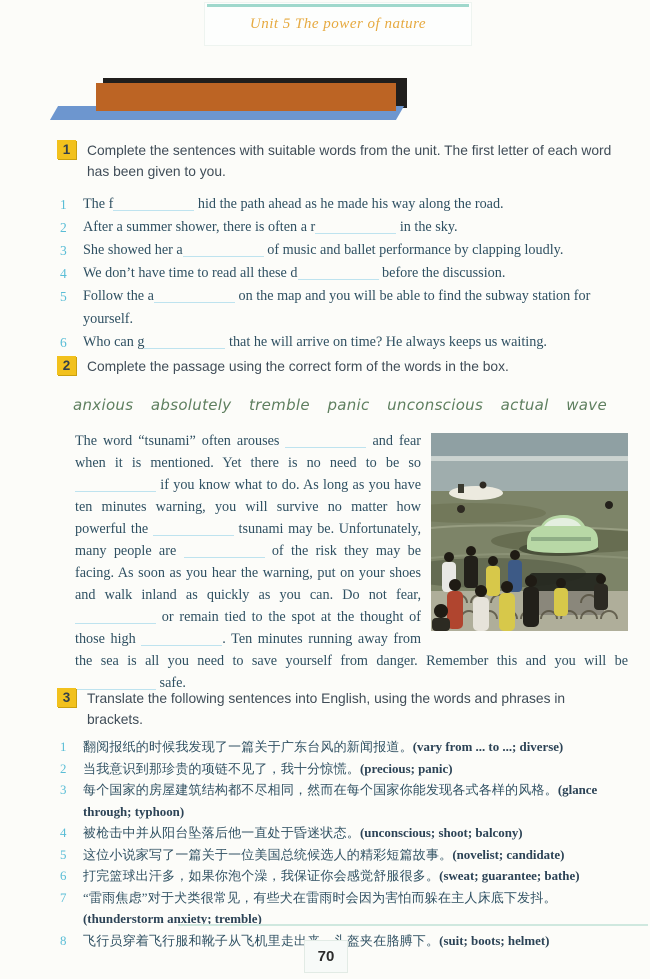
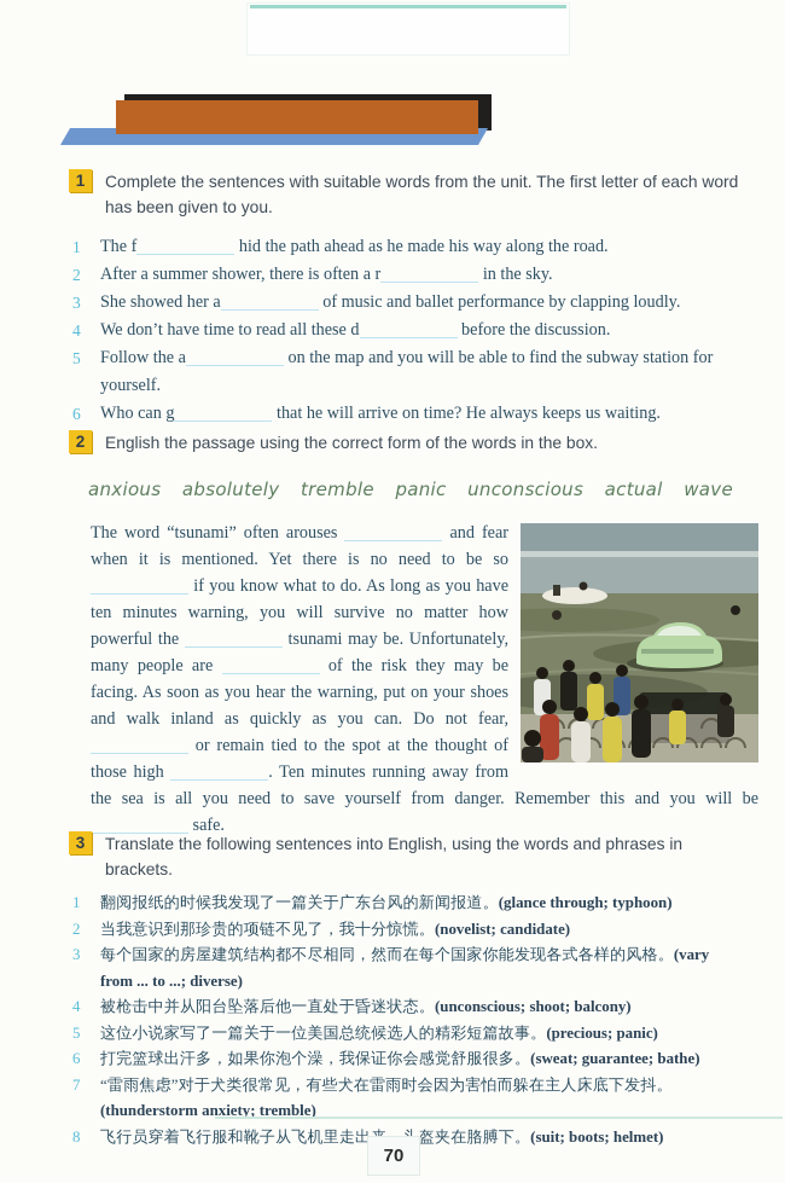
- Unit 5 The power of nature
  1
  Complete the sentences with suitable words from the unit. The first letter of each word has been given to you.
  1
  The f hid the path ahead as he made his way along the road.
  2
  After a summer shower, there is often a r in the sky.
  3
  She showed her a of music and ballet performance by clapping loudly.
  4
  We don’t have time to read all these d before the discussion.
  5
  Follow the a on the map and you will be able to find the subway station for yourself.
  6
  Who can g that he will arrive on time? He always keeps us waiting.
  2
- Complete the passage using the correct form of the words in the box.
+ English the passage using the correct form of the words in the box.
  anxious
  absolutely
  tremble
  panic
  unconscious
  actual
  wave
  The word “tsunami” often arouses and fear when it is mentioned. Yet there is no need to be so if you know what to do. As long as you have ten minutes warning, you will survive no matter how powerful the tsunami may be. Unfortunately, many people are of the risk they may be facing. As soon as you hear the warning, put on your shoes and walk inland as quickly as you can. Do not fear, or remain tied to the spot at the thought of those high . Ten minutes running away from the sea is all you need to save yourself from danger. Remember this and you will be safe.
  3
  Translate the following sentences into English, using the words and phrases in brackets.
  1
- 翻阅报纸的时候我发现了一篇关于广东台风的新闻报道。(vary from ... to ...; diverse)
+ 翻阅报纸的时候我发现了一篇关于广东台风的新闻报道。(glance through; typhoon)
  2
- 当我意识到那珍贵的项链不见了，我十分惊慌。(precious; panic)
+ 当我意识到那珍贵的项链不见了，我十分惊慌。(novelist; candidate)
  3
- 每个国家的房屋建筑结构都不尽相同，然而在每个国家你能发现各式各样的风格。(glance through; typhoon)
+ 每个国家的房屋建筑结构都不尽相同，然而在每个国家你能发现各式各样的风格。(vary from ... to ...; diverse)
  4
  被枪击中并从阳台坠落后他一直处于昏迷状态。(unconscious; shoot; balcony)
  5
- 这位小说家写了一篇关于一位美国总统候选人的精彩短篇故事。(novelist; candidate)
+ 这位小说家写了一篇关于一位美国总统候选人的精彩短篇故事。(precious; panic)
  6
  打完篮球出汗多，如果你泡个澡，我保证你会感觉舒服很多。(sweat; guarantee; bathe)
  7
  “雷雨焦虑”对于犬类很常见，有些犬在雷雨时会因为害怕而躲在主人床底下发抖。(thunderstorm anxiety; tremble)
  8
  飞行员穿着飞行服和靴子从飞机里走出盔夹在胳膊下。(suit; boots; helmet)
  70
